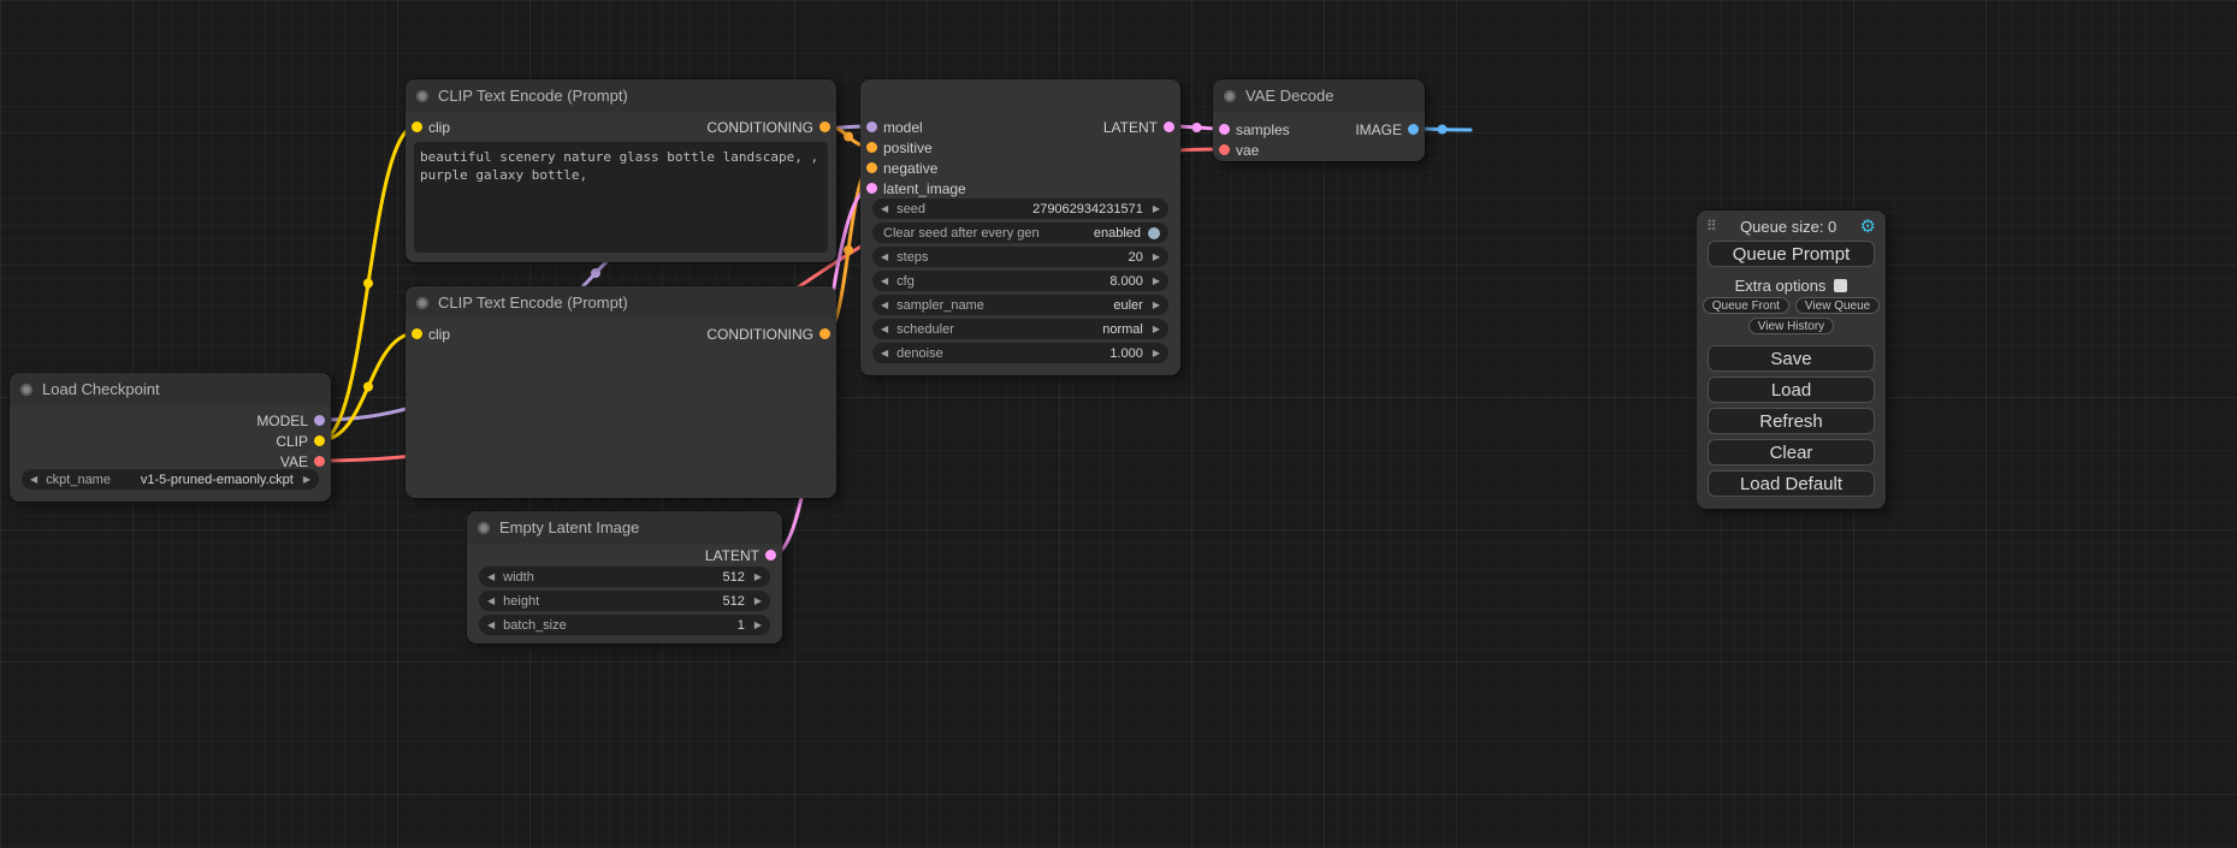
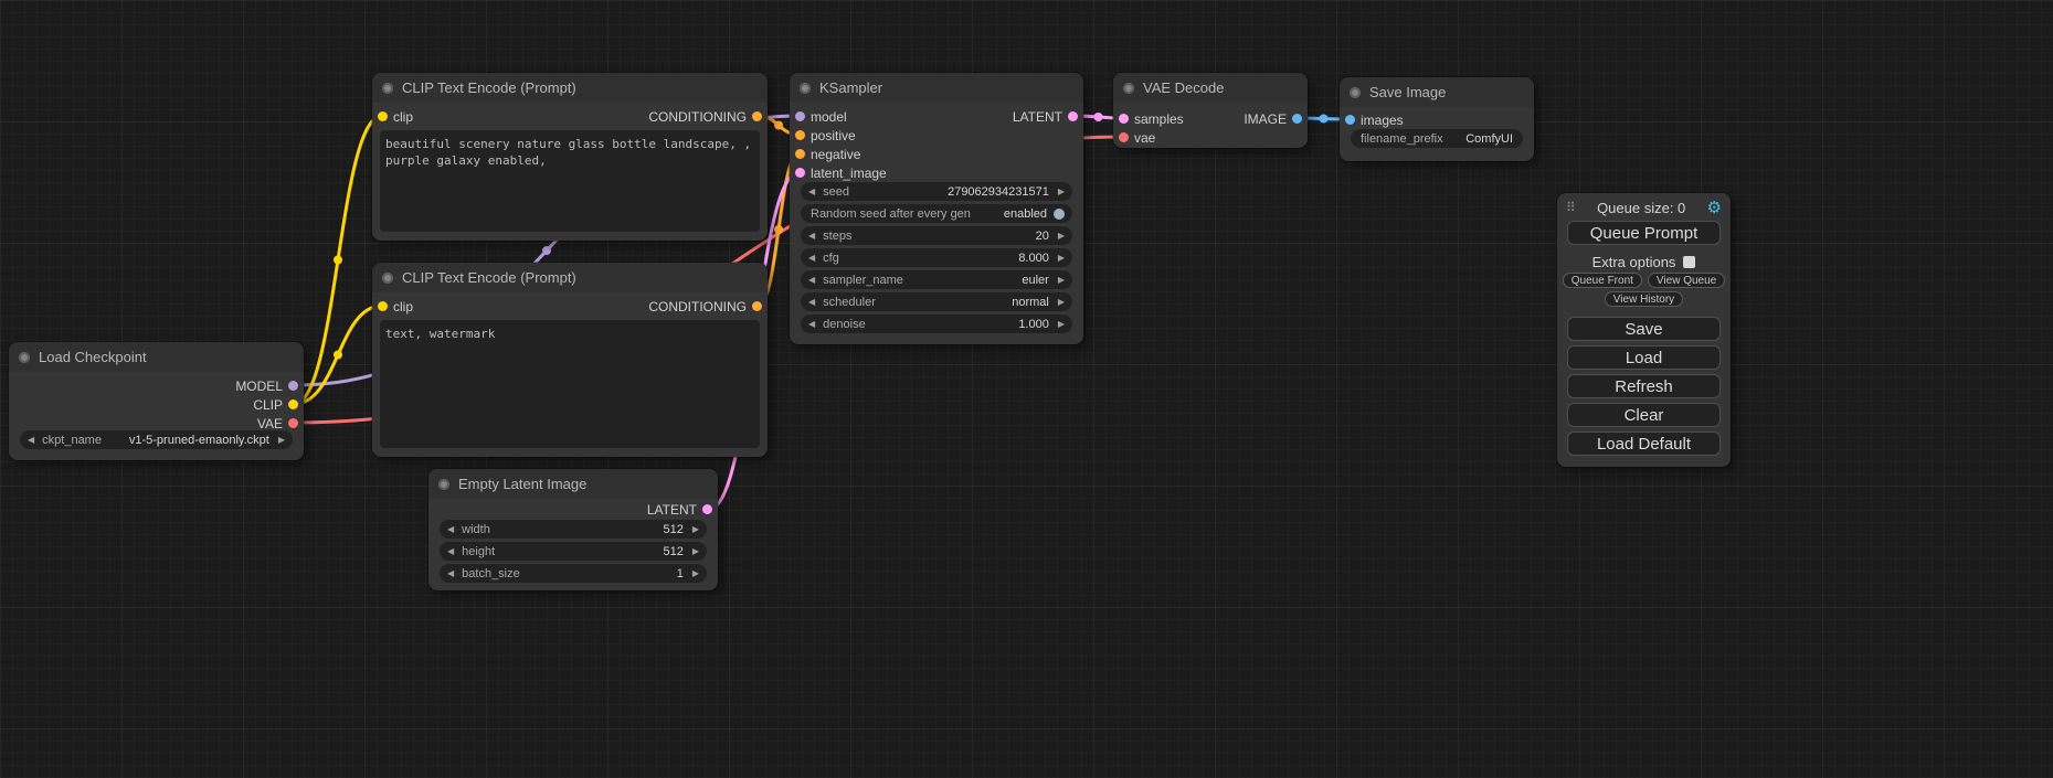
  Load Checkpoint
  MODEL
  CLIP
  VAE
  ◀
  ckpt_name
  v1-5-pruned-emaonly.ckpt
  ▶
  CLIP Text Encode (Prompt)
  clip
  CONDITIONING
- beautiful scenery nature glass bottle landscape, , purple galaxy bottle,
+ beautiful scenery nature glass bottle landscape, , purple galaxy enabled,
  CLIP Text Encode (Prompt)
  clip
  CONDITIONING
+ text, watermark
  Empty Latent Image
  LATENT
  ◀
  width
  512
  ▶
  ◀
  height
  512
  ▶
  ◀
  batch_size
  1
  ▶
+ KSampler
  model
  LATENT
  positive
  negative
  latent_image
  ◀
  seed
  279062934231571
  ▶
- Clear seed after every gen
+ Random seed after every gen
  enabled
  ◀
  steps
  20
  ▶
  ◀
  cfg
  8.000
  ▶
  ◀
  sampler_name
  euler
  ▶
  ◀
  scheduler
  normal
  ▶
  ◀
  denoise
  1.000
  ▶
  VAE Decode
  samples
  IMAGE
  vae
+ Save Image
+ images
+ filename_prefix
+ ComfyUI
  ⠿
  Queue size: 0
  ⚙
  Queue Prompt
  Extra options
  Queue Front
  View Queue
  View History
  Save
  Load
  Refresh
  Clear
  Load Default
